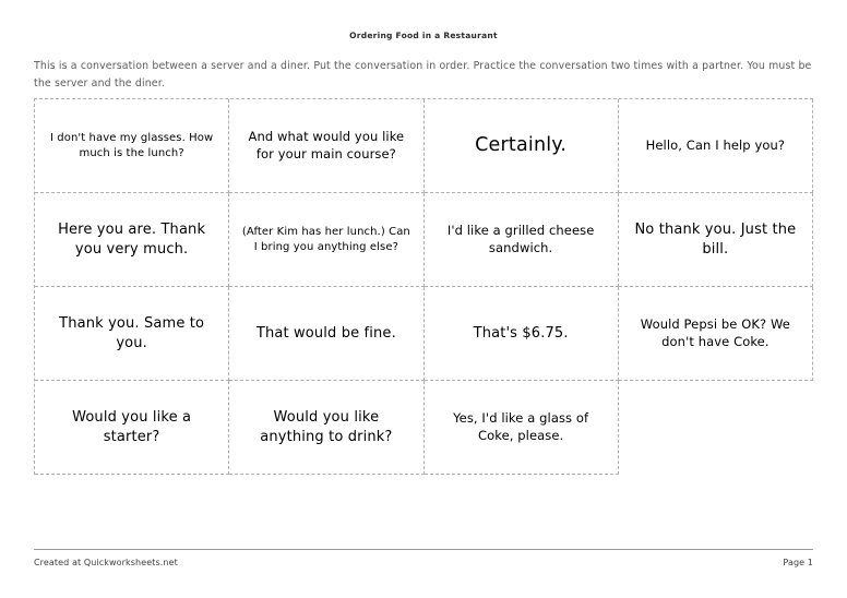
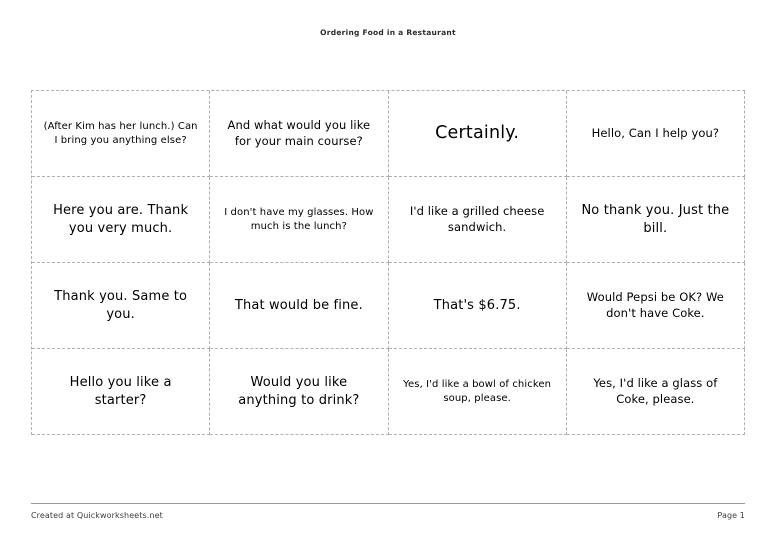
  Ordering Food in a Restaurant
- This is a conversation between a server and a diner. Put the conversation in order. Practice the conversation two times with a partner. You must be the server and the diner.
- I don't have my glasses. How much is the lunch?
+ (After Kim has her lunch.) Can I bring you anything else?
  And what would you like for your main course?
  Certainly.
  Hello, Can I help you?
  Here you are. Thank you very much.
- (After Kim has her lunch.) Can I bring you anything else?
+ I don't have my glasses. How much is the lunch?
  I'd like a grilled cheese sandwich.
  No thank you. Just the bill.
  Thank you. Same to you.
  That would be fine.
  That's $6.75.
  Would Pepsi be OK? We don't have Coke.
- Would you like a starter?
+ Hello you like a starter?
  Would you like anything to drink?
+ Yes, I'd like a bowl of chicken soup, please.
  Yes, I'd like a glass of Coke, please.
  Created at Quickworksheets.net
  Page 1
